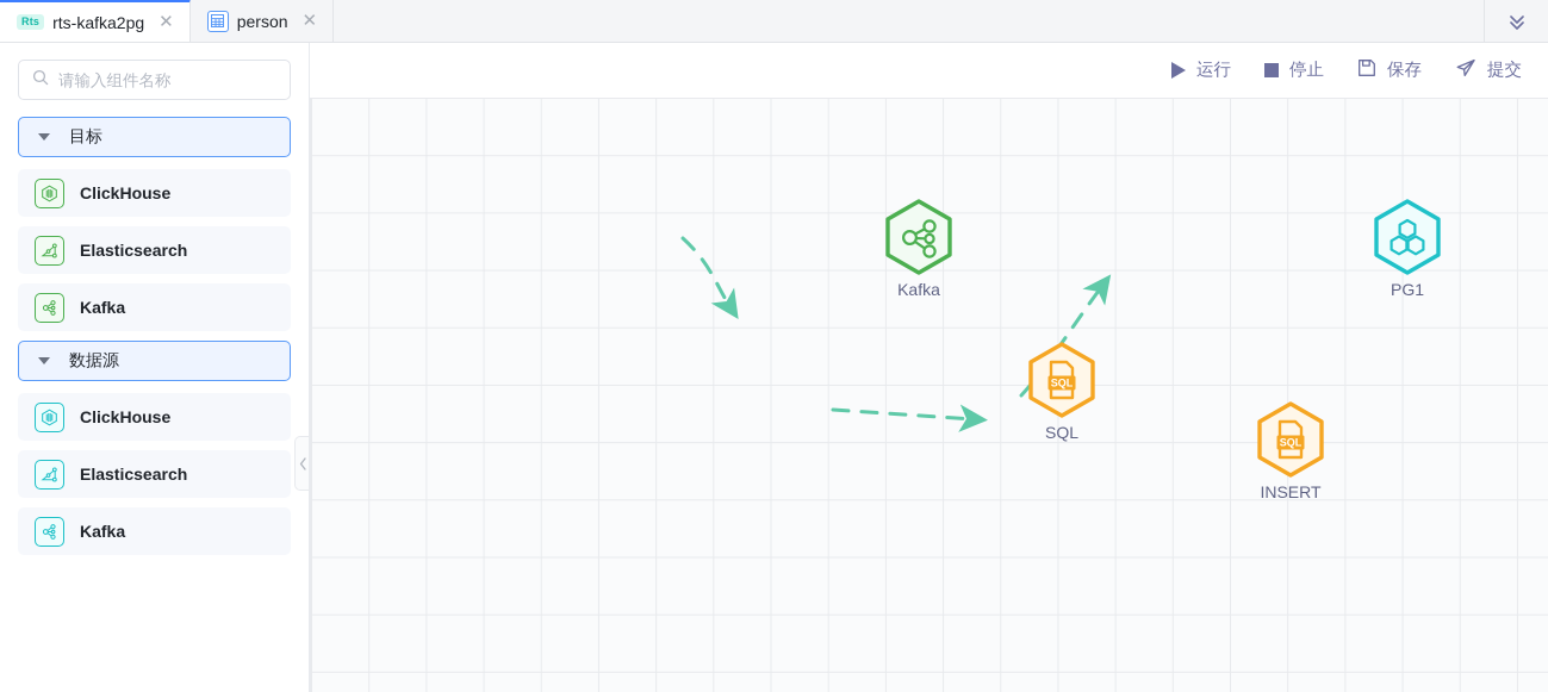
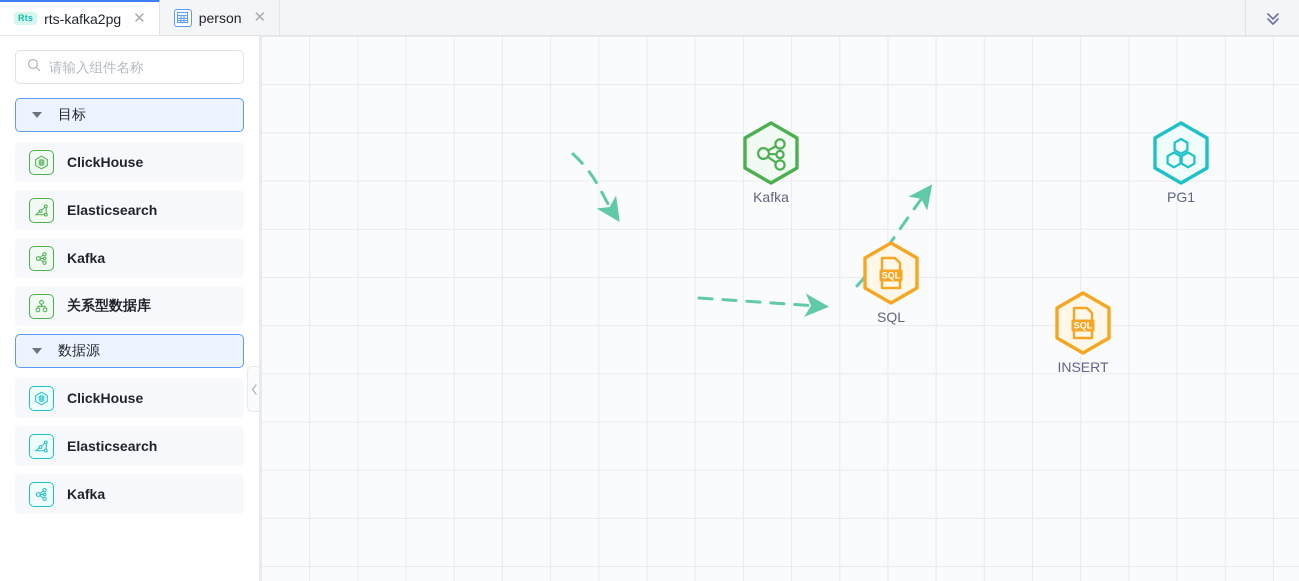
  Rts
  rts-kafka2pg
  ✕
  person
  ✕
  请输入组件名称
  目标
  ClickHouse
  Elasticsearch
  Kafka
+ 关系型数据库
  数据源
  ClickHouse
  Elasticsearch
  Kafka
- 运行
- 停止
- 保存
- 提交
  Kafka
  SQL
  SQL
  SQL
  INSERT
  PG1
